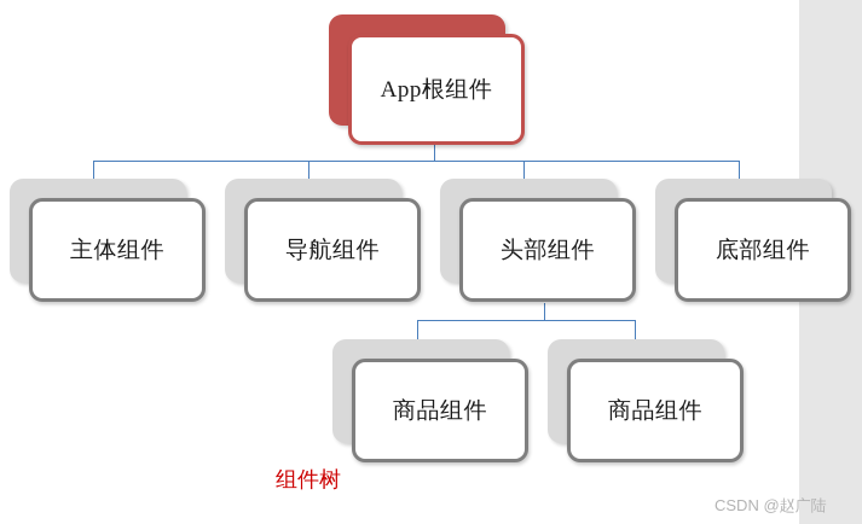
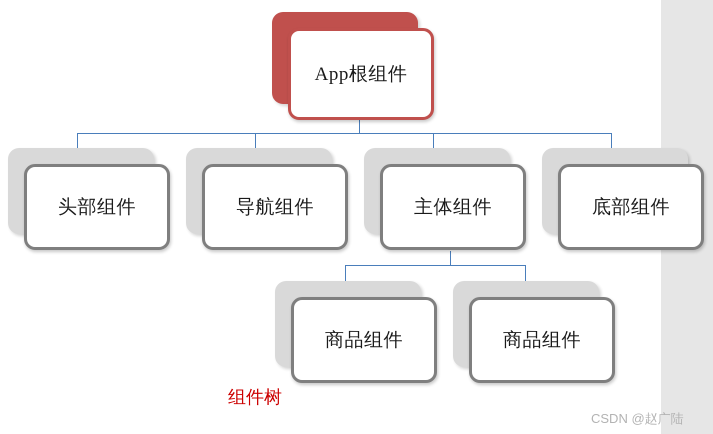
  App根组件
- 主体组件
+ 头部组件
  导航组件
- 头部组件
+ 主体组件
  底部组件
  商品组件
  商品组件
  组件树
  CSDN @赵广陆
